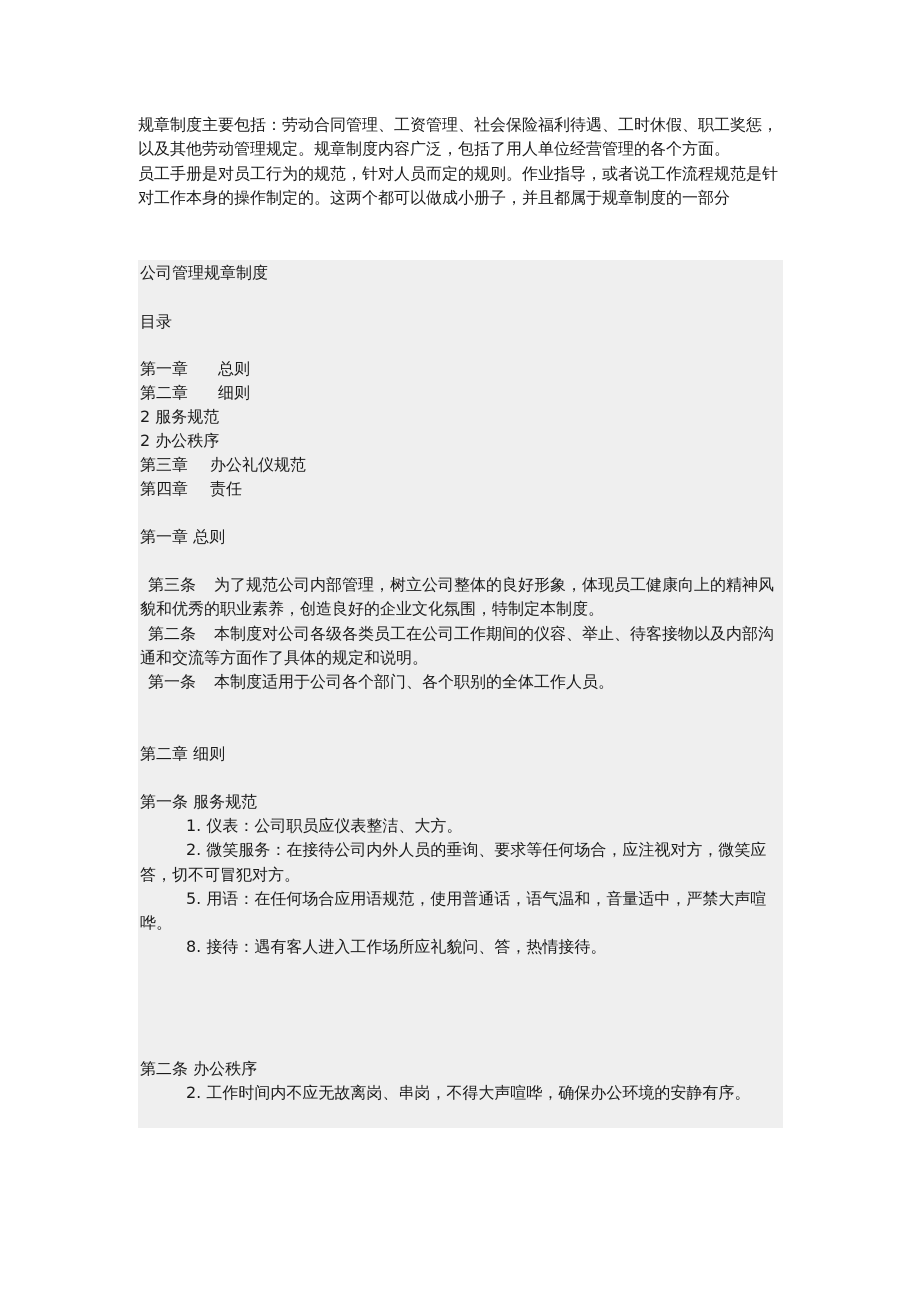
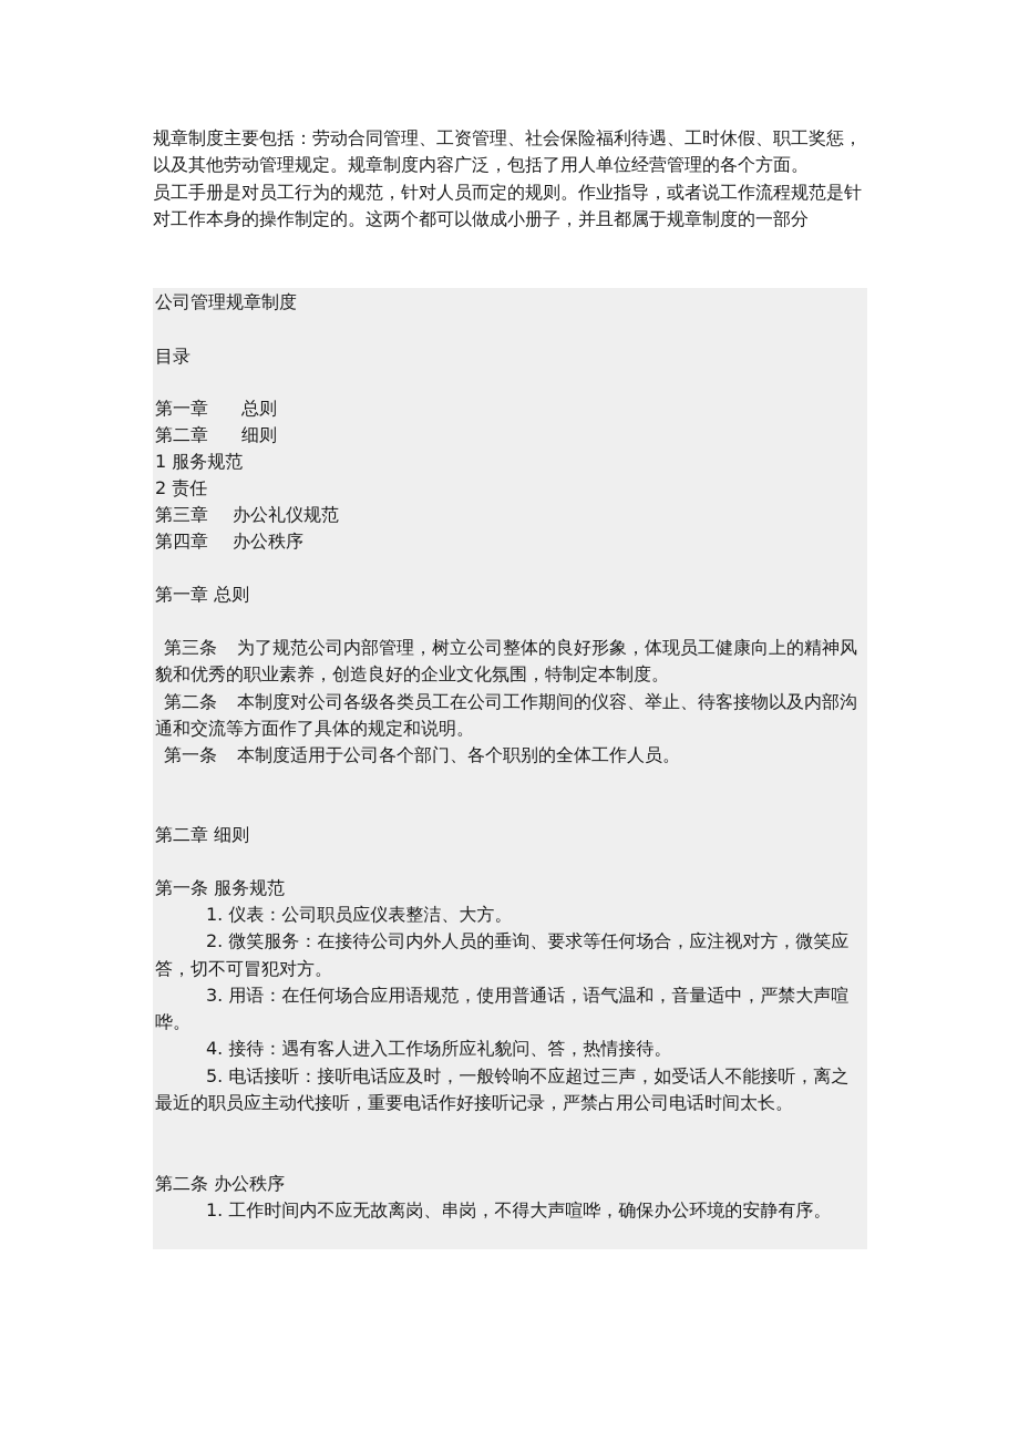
  规章制度主要包括：劳动合同管理、工资管理、社会保险福利待遇、工时休假、职工奖惩，以及其他劳动管理规定。规章制度内容广泛，包括了用人单位经营管理的各个方面。
  员工手册是对员工行为的规范，针对人员而定的规则。作业指导，或者说工作流程规范是针对工作本身的操作制定的。这两个都可以做成小册子，并且都属于规章制度的一部分
  公司管理规章制度
  目录
  第一章 总则
  第二章 细则
- 2 服务规范
+ 1 服务规范
- 2 办公秩序
+ 2 责任
  第三章 办公礼仪规范
- 第四章 责任
+ 第四章 办公秩序
  第一章 总则
  第三条 为了规范公司内部管理，树立公司整体的良好形象，体现员工健康向上的精神风貌和优秀的职业素养，创造良好的企业文化氛围，特制定本制度。
  第二条 本制度对公司各级各类员工在公司工作期间的仪容、举止、待客接物以及内部沟通和交流等方面作了具体的规定和说明。
  第一条 本制度适用于公司各个部门、各个职别的全体工作人员。
  第二章 细则
  第一条 服务规范
  1. 仪表：公司职员应仪表整洁、大方。
  2. 微笑服务：在接待公司内外人员的垂询、要求等任何场合，应注视对方，微笑应答，切不可冒犯对方。
- 5. 用语：在任何场合应用语规范，使用普通话，语气温和，音量适中，严禁大声喧哗。
+ 3. 用语：在任何场合应用语规范，使用普通话，语气温和，音量适中，严禁大声喧哗。
- 8. 接待：遇有客人进入工作场所应礼貌问、答，热情接待。
+ 4. 接待：遇有客人进入工作场所应礼貌问、答，热情接待。
+ 5. 电话接听：接听电话应及时，一般铃响不应超过三声，如受话人不能接听，离之最近的职员应主动代接听，重要电话作好接听记录，严禁占用公司电话时间太长。
  第二条 办公秩序
- 2. 工作时间内不应无故离岗、串岗，不得大声喧哗，确保办公环境的安静有序。
+ 1. 工作时间内不应无故离岗、串岗，不得大声喧哗，确保办公环境的安静有序。
